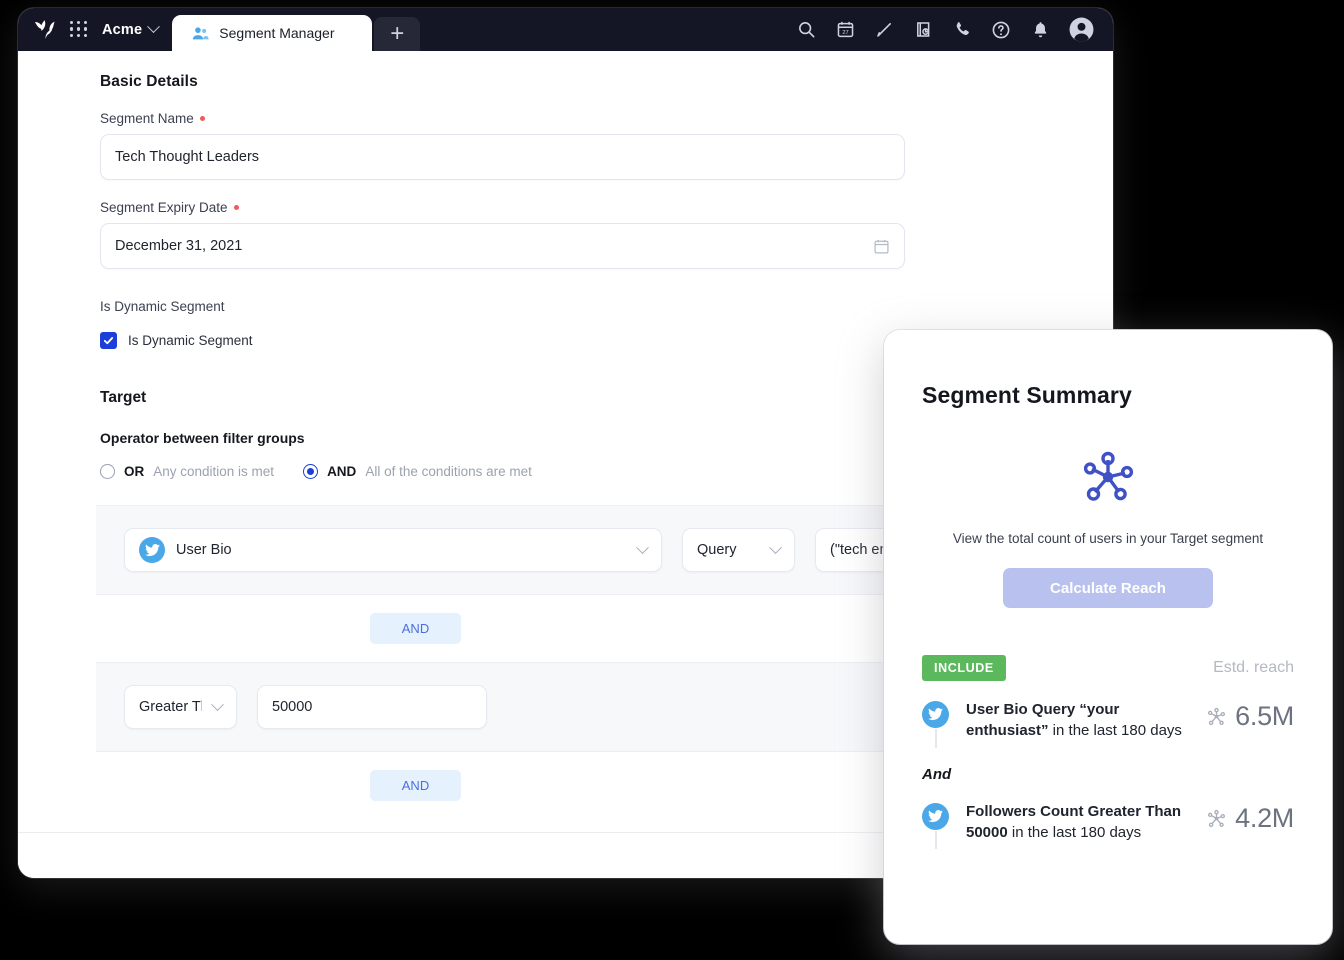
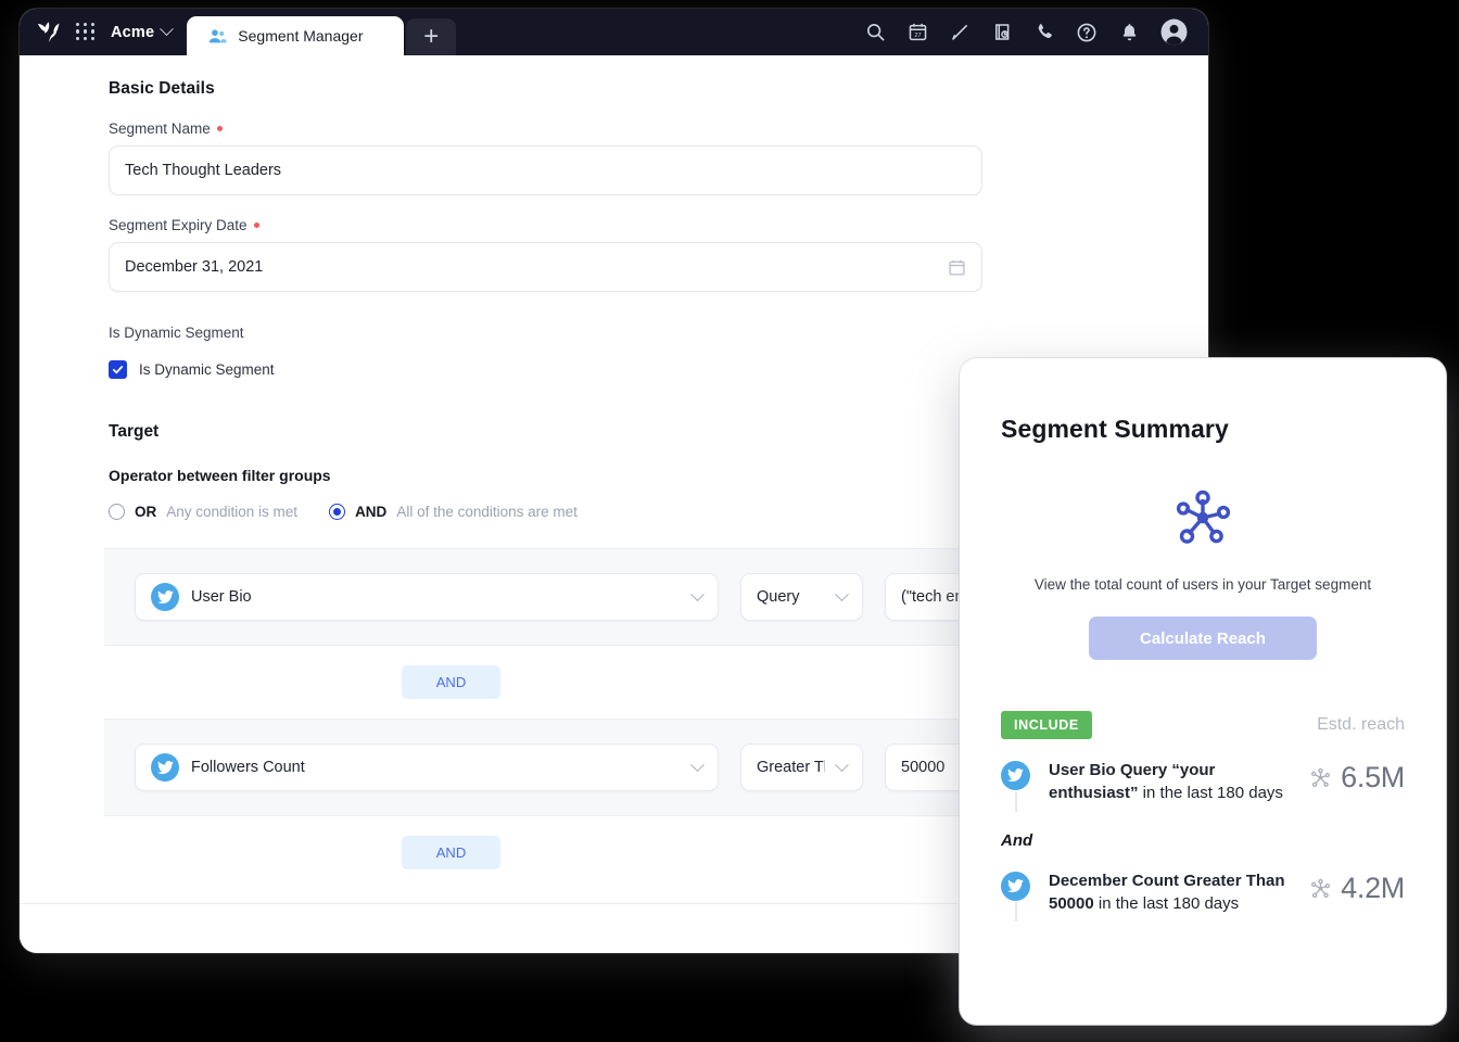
  Acme
  Segment Manager
  +
  Basic Details
  Segment Name
  Tech Thought Leaders
  Segment Expiry Date
  December 31, 2021
  Is Dynamic Segment
  Is Dynamic Segment
  Target
  Operator between filter groups
  OR
  Any condition is met
  AND
  All of the conditions are met
  User Bio
  Query
  AND
+ Followers Count
  Greater T
  50000
  AND
  Segment Summary
  View the total count of users in your Target segment
  Calculate Reach
  INCLUDE
  Estd. reach
  User Bio Query “your enthusiast” in the last 180 days
  6.5M
  And
- Followers Count Greater Than 50000 in the last 180 days
+ December Count Greater Than 50000 in the last 180 days
  4.2M
